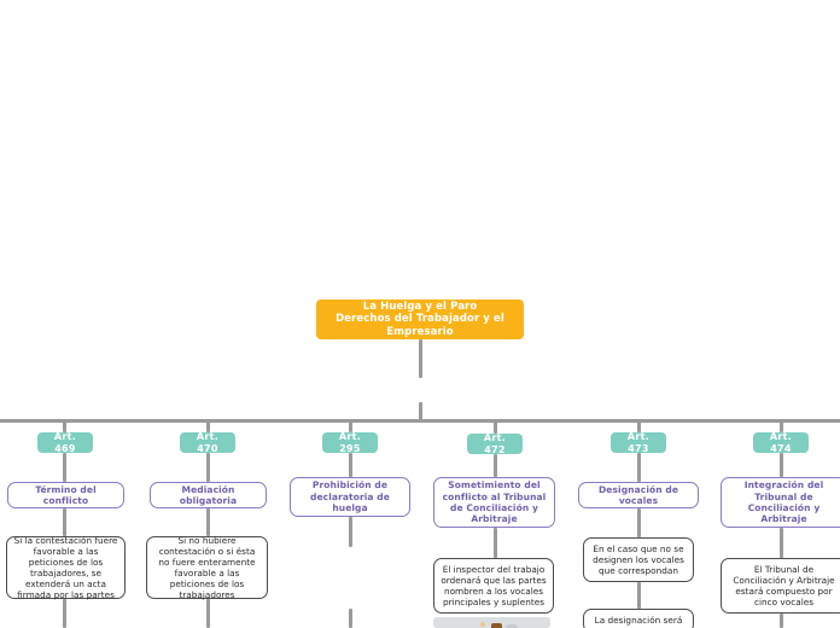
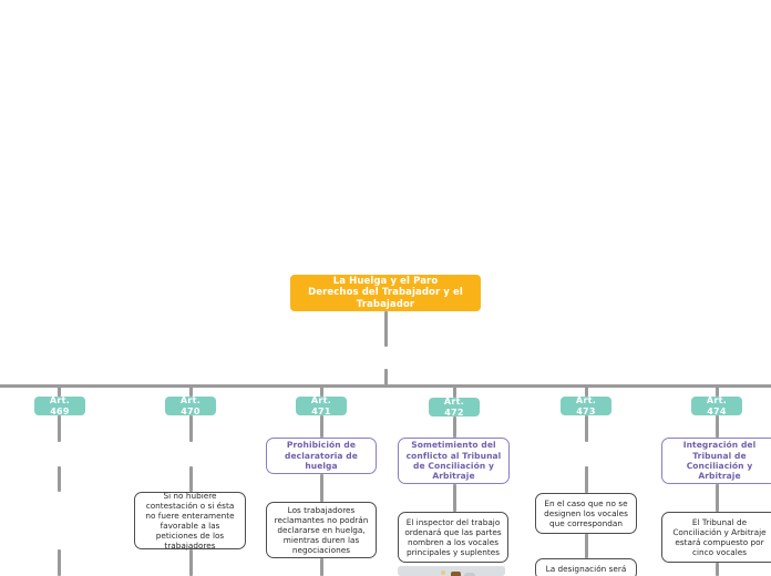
  La Huelga y el Paro
- Derechos del Trabajador y el Empresario
+ Derechos del Trabajador y el Trabajador
  Art. 469
- Término del conflicto
- Si la contestación fuere favorable a las peticiones de los trabajadores, se extenderá un acta firmada por las partes
  Art. 470
- Mediación obligatoria
  Si no hubiere contestación o si ésta no fuere enteramente favorable a las peticiones de los trabajadores
- Art. 295
+ Art. 471
  Prohibición de declaratoria de huelga
+ Los trabajadores reclamantes no podrán declararse en huelga, mientras duren las negociaciones
  Art. 472
  Sometimiento del conflicto al Tribunal de Conciliación y Arbitraje
  El inspector del trabajo ordenará que las partes nombren a los vocales principales y suplentes
  Art. 473
- Designación de vocales
  En el caso que no se designen los vocales que correspondan
  La designación será
  Art. 474
  Integración del Tribunal de Conciliación y Arbitraje
  El Tribunal de Conciliación y Arbitraje estará compuesto por cinco vocales
